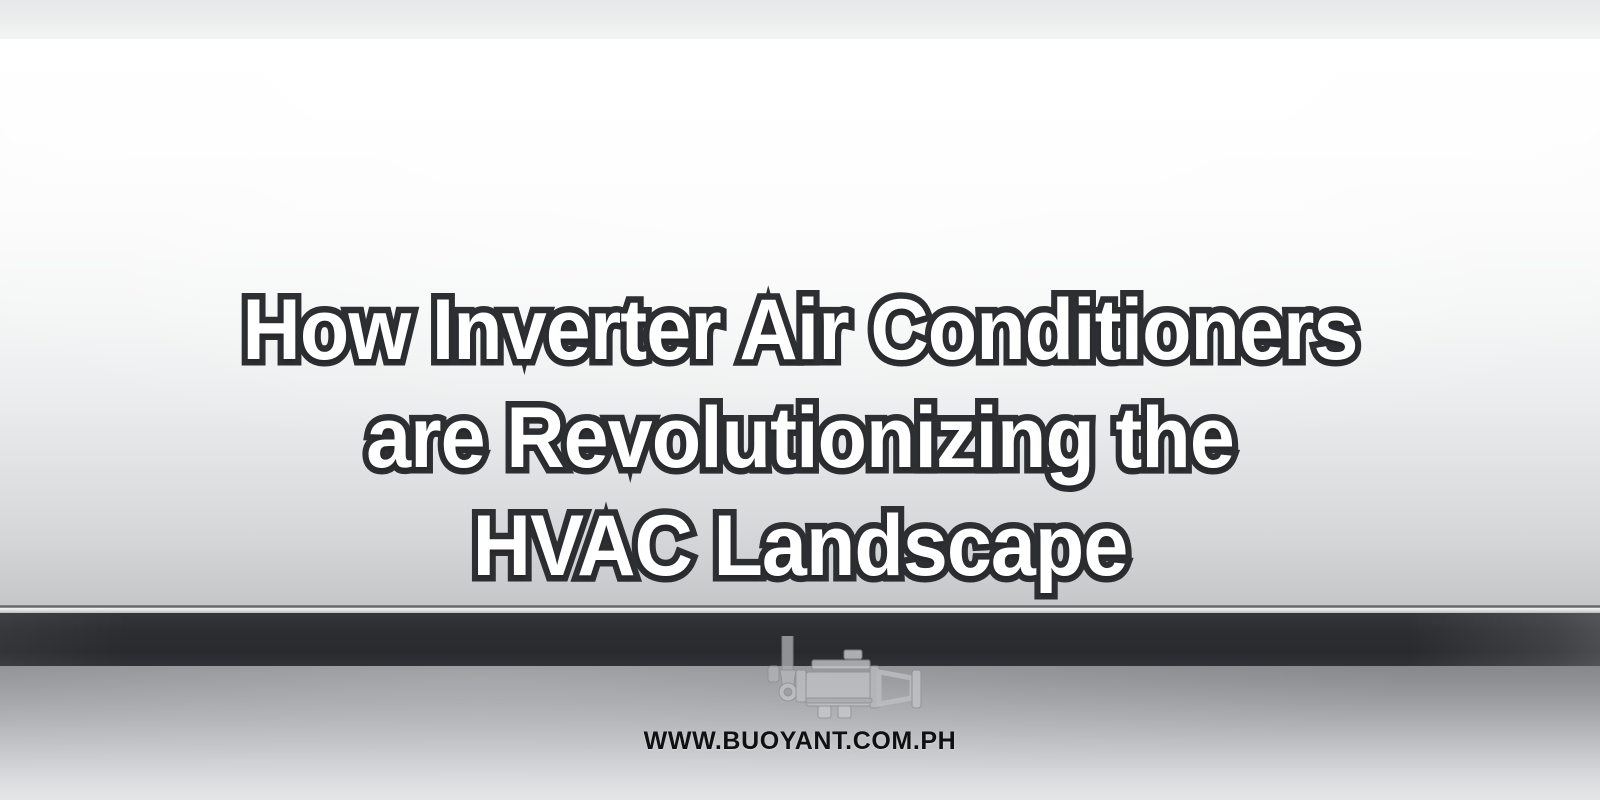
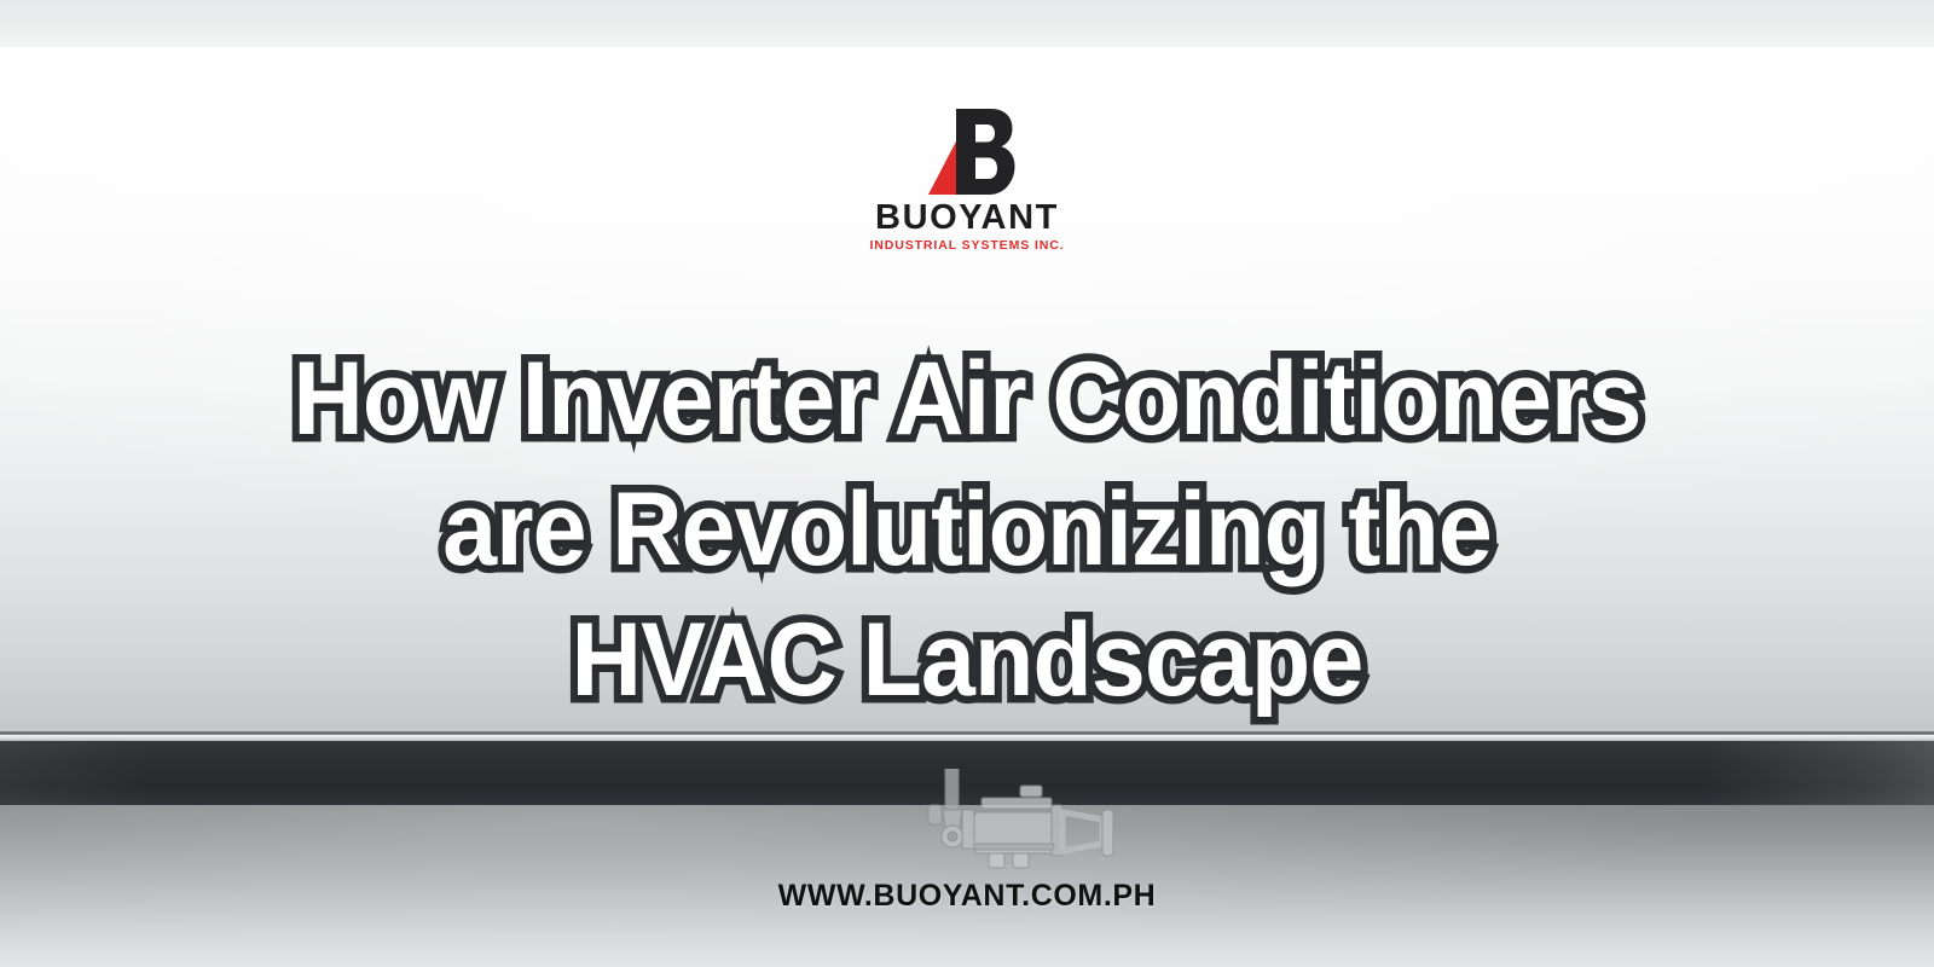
+ BUOYANT
+ INDUSTRIAL SYSTEMS INC.
  How Inverter Air Conditioners
  are Revolutionizing the
  HVAC Landscape
  WWW.BUOYANT.COM.PH
